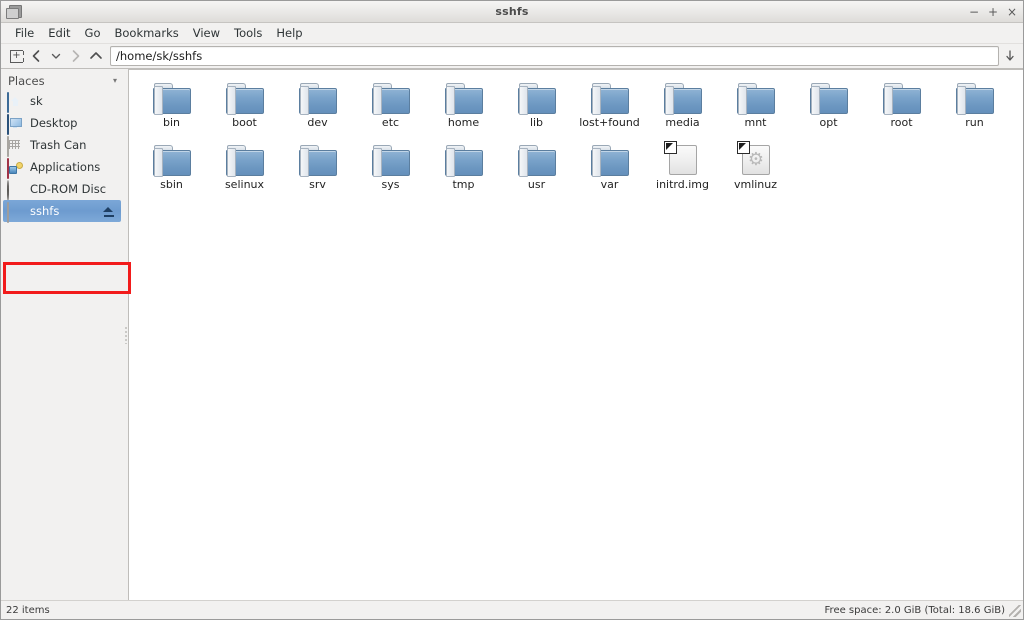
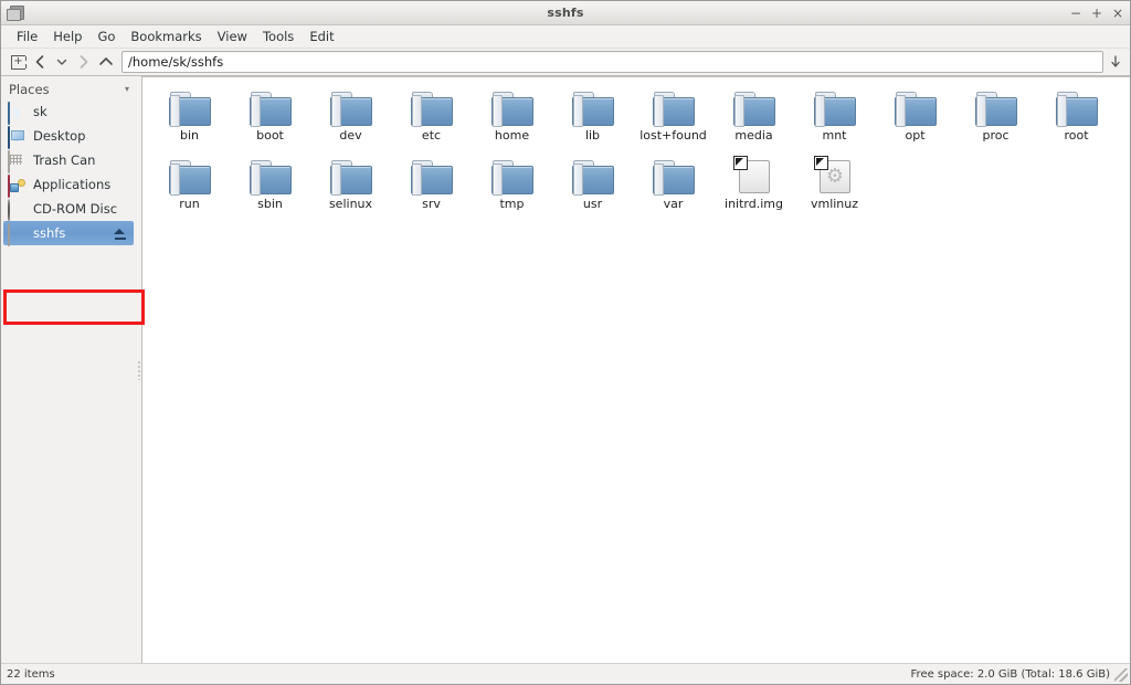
  sshfs
  −
  +
  ×
  File
- Edit
+ Help
  Go
  Bookmarks
  View
  Tools
- Help
+ Edit
  +
  /home/sk/sshfs
  Places
  ▾
  sk
  Desktop
  Trash Can
  Applications
  CD-ROM Disc
  sshfs
  bin
  boot
  dev
  etc
  home
  lib
  lost+found
  media
  mnt
  opt
+ proc
  root
  run
  sbin
  selinux
  srv
- sys
  tmp
  usr
  var
  initrd.img
  ⚙
  vmlinuz
  22 items
  Free space: 2.0 GiB (Total: 18.6 GiB)
